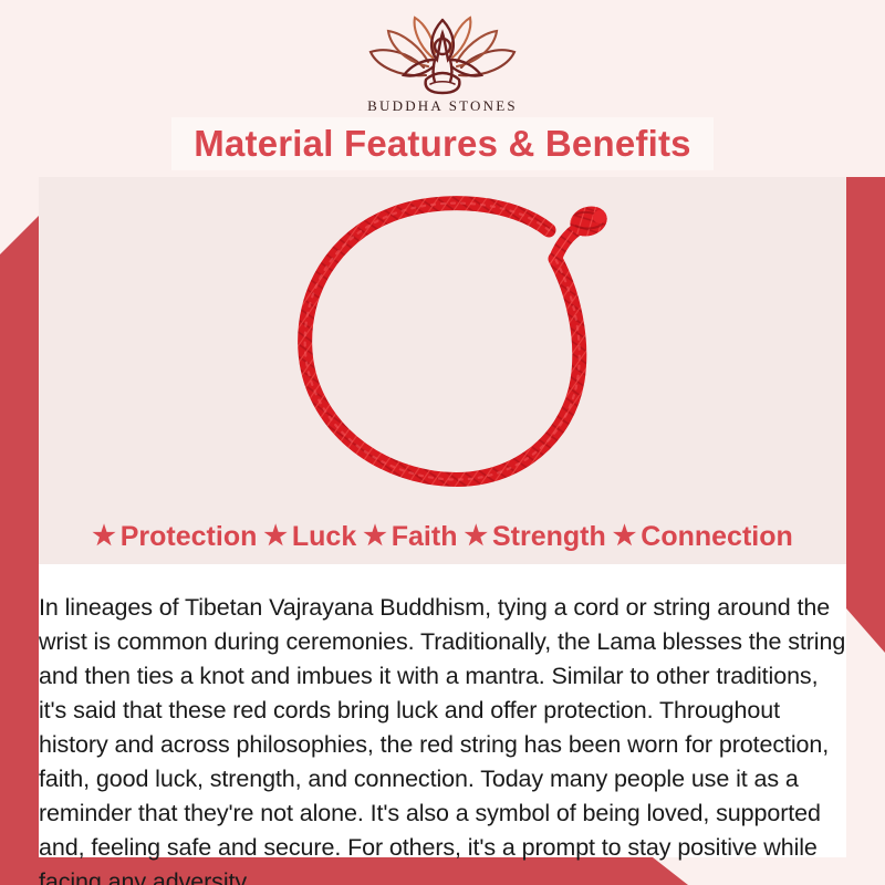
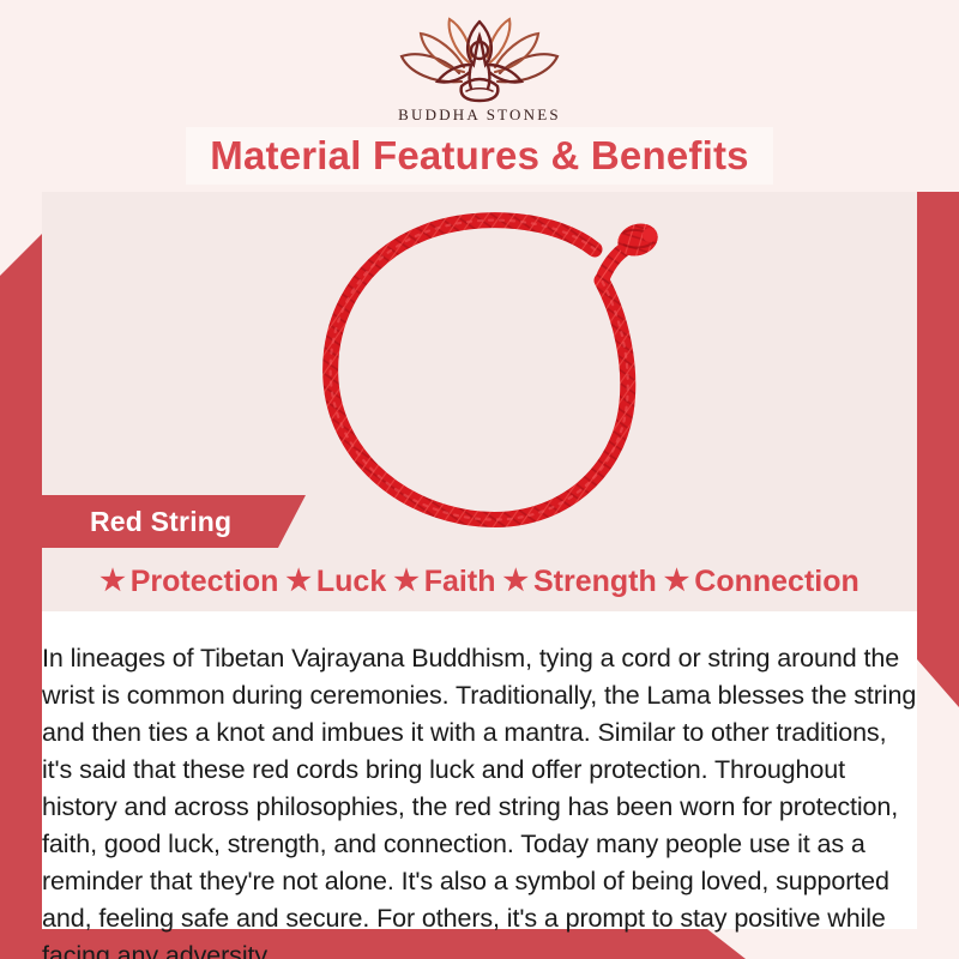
  BUDDHA STONES
  Material Features & Benefits
+ Red String
  ★
  Protection
  ★
  Luck
  ★
  Faith
  ★
  Strength
  ★
  Connection
  In lineages of Tibetan Vajrayana Buddhism, tying a cord or string around the wrist is common during ceremonies. Traditionally, the Lama blesses the string and then ties a knot and imbues it with a mantra. Similar to other traditions, it's said that these red cords bring luck and offer protection. Throughout history and across philosophies, the red string has been worn for protection, faith, good luck, strength, and connection. Today many people use it as a reminder that they're not alone. It's also a symbol of being loved, supported and, feeling safe and secure. For others, it's a prompt to stay positive while facing any adversity.
